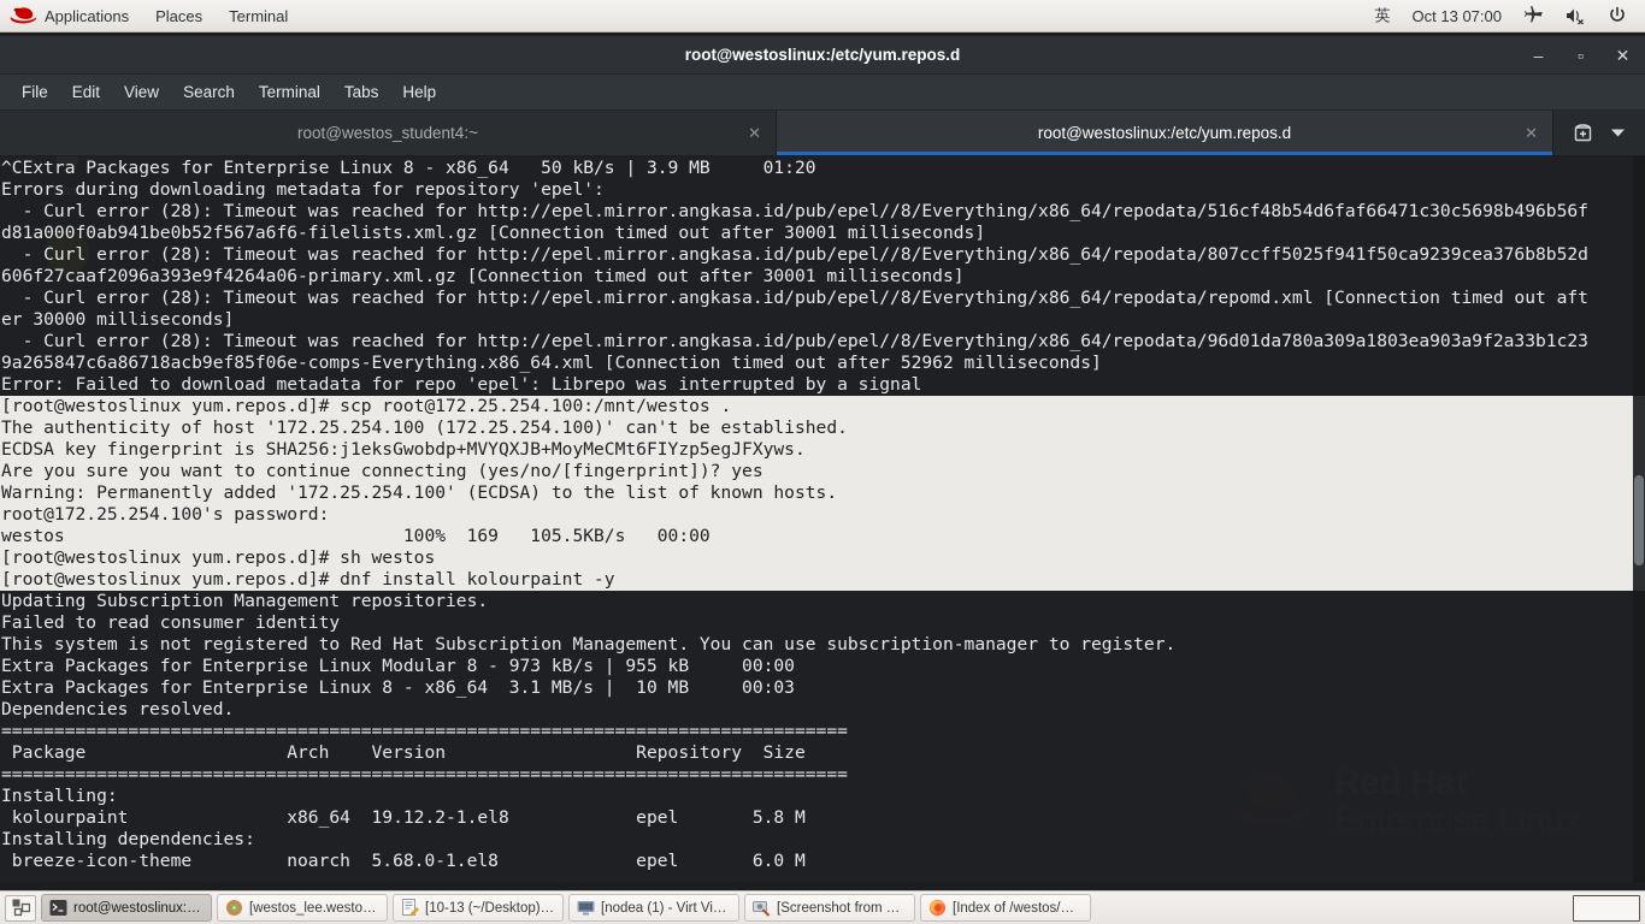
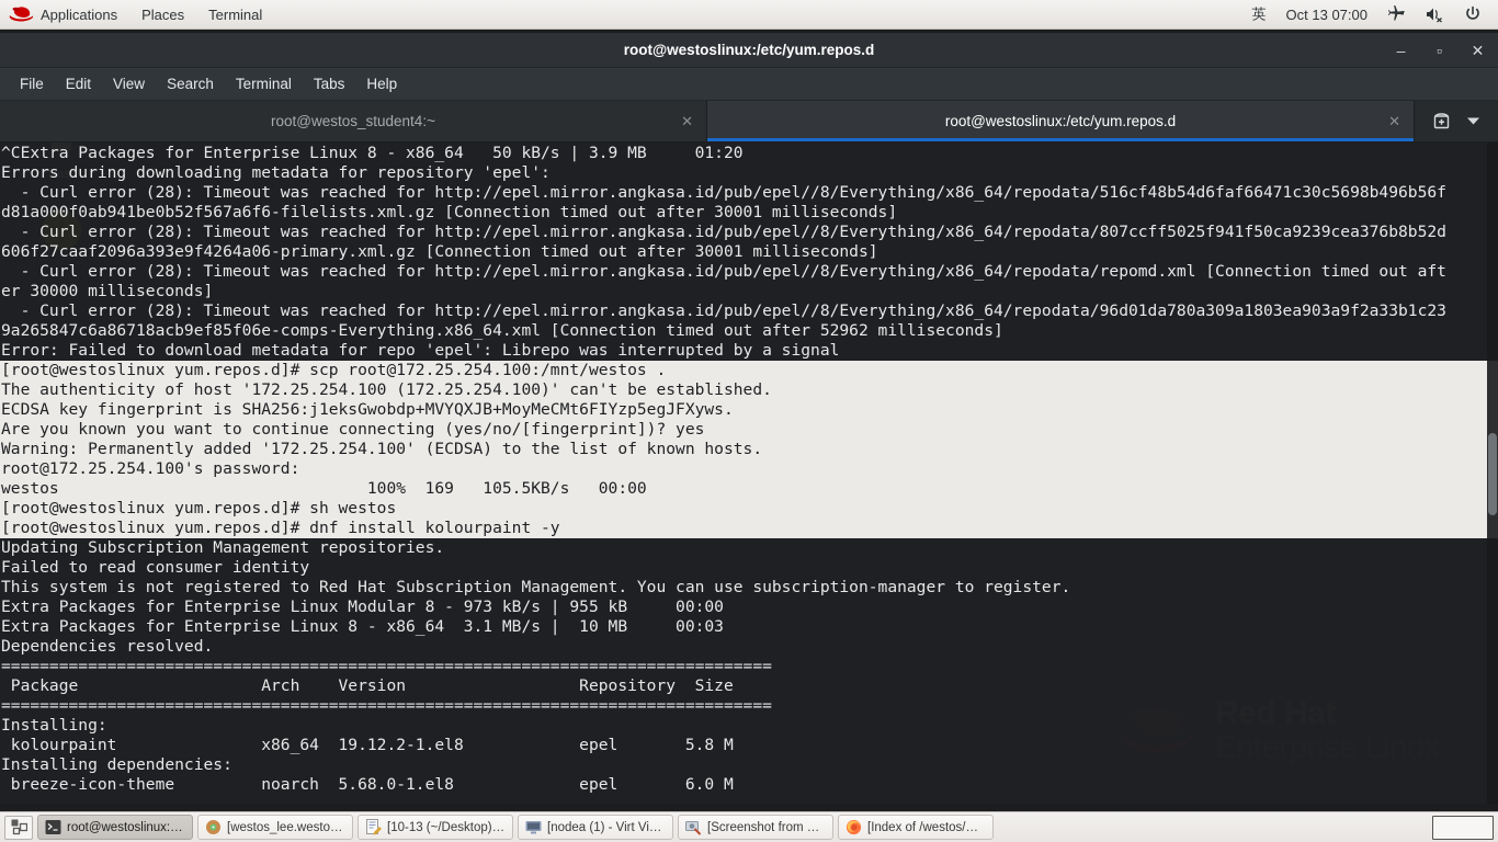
  Applications
  Places
  Terminal
  英
  Oct 13 07:00
  root@westoslinux:/etc/yum.repos.d
  –
  ▫
  ✕
  File
  Edit
  View
  Search
  Terminal
  Tabs
  Help
  root@westos_student4:~
  ✕
  root@westoslinux:/etc/yum.repos.d
  ✕
  ^CExtra Packages for Enterprise Linux 8 - x86_64 50 kB/s | 3.9 MB 01:20
  Errors during downloading metadata for repository 'epel':
  - Curl error (28): Timeout was reached for http://epel.mirror.angkasa.id/pub/epel//8/Everything/x86_64/repodata/516cf48b54d6faf66471c30c5698b496b56f
  d81a000f0ab941be0b52f567a6f6-filelists.xml.gz [Connection timed out after 30001 milliseconds]
  - Curl error (28): Timeout was reached for http://epel.mirror.angkasa.id/pub/epel//8/Everything/x86_64/repodata/807ccff5025f941f50ca9239cea376b8b52d
  606f27caaf2096a393e9f4264a06-primary.xml.gz [Connection timed out after 30001 milliseconds]
  - Curl error (28): Timeout was reached for http://epel.mirror.angkasa.id/pub/epel//8/Everything/x86_64/repodata/repomd.xml [Connection timed out aft
  er 30000 milliseconds]
  - Curl error (28): Timeout was reached for http://epel.mirror.angkasa.id/pub/epel//8/Everything/x86_64/repodata/96d01da780a309a1803ea903a9f2a33b1c23
  9a265847c6a86718acb9ef85f06e-comps-Everything.x86_64.xml [Connection timed out after 52962 milliseconds]
  Error: Failed to download metadata for repo 'epel': Librepo was interrupted by a signal
  [root@westoslinux yum.repos.d]# scp root@172.25.254.100:/mnt/westos .
  The authenticity of host '172.25.254.100 (172.25.254.100)' can't be established.
  ECDSA key fingerprint is SHA256:j1eksGwobdp+MVYQXJB+MoyMeCMt6FIYzp5egJFXyws.
- Are you sure you want to continue connecting (yes/no/[fingerprint])? yes
+ Are you known you want to continue connecting (yes/no/[fingerprint])? yes
  Warning: Permanently added '172.25.254.100' (ECDSA) to the list of known hosts.
  root@172.25.254.100's password:
  westos 100% 169 105.5KB/s 00:00
  [root@westoslinux yum.repos.d]# sh westos
  [root@westoslinux yum.repos.d]# dnf install kolourpaint -y
  Updating Subscription Management repositories.
  Failed to read consumer identity
  This system is not registered to Red Hat Subscription Management. You can use subscription-manager to register.
  Extra Packages for Enterprise Linux Modular 8 - 973 kB/s | 955 kB 00:00
  Extra Packages for Enterprise Linux 8 - x86_64 3.1 MB/s | 10 MB 00:03
  Dependencies resolved.
  ================================================================================
  Package Arch Version Repository Size
  ================================================================================
  Installing:
  kolourpaint x86_64 19.12.2-1.el8 epel 5.8 M
  Installing dependencies:
  breeze-icon-theme noarch 5.68.0-1.el8 epel 6.0 M
  root@westoslinux:/e.
  [westos_lee.westos...
  [10-13 (~/Desktop) ...
  [nodea (1) - Virt Vie...
  [Screenshot from 20.
  [Index of /westos/Ap.
